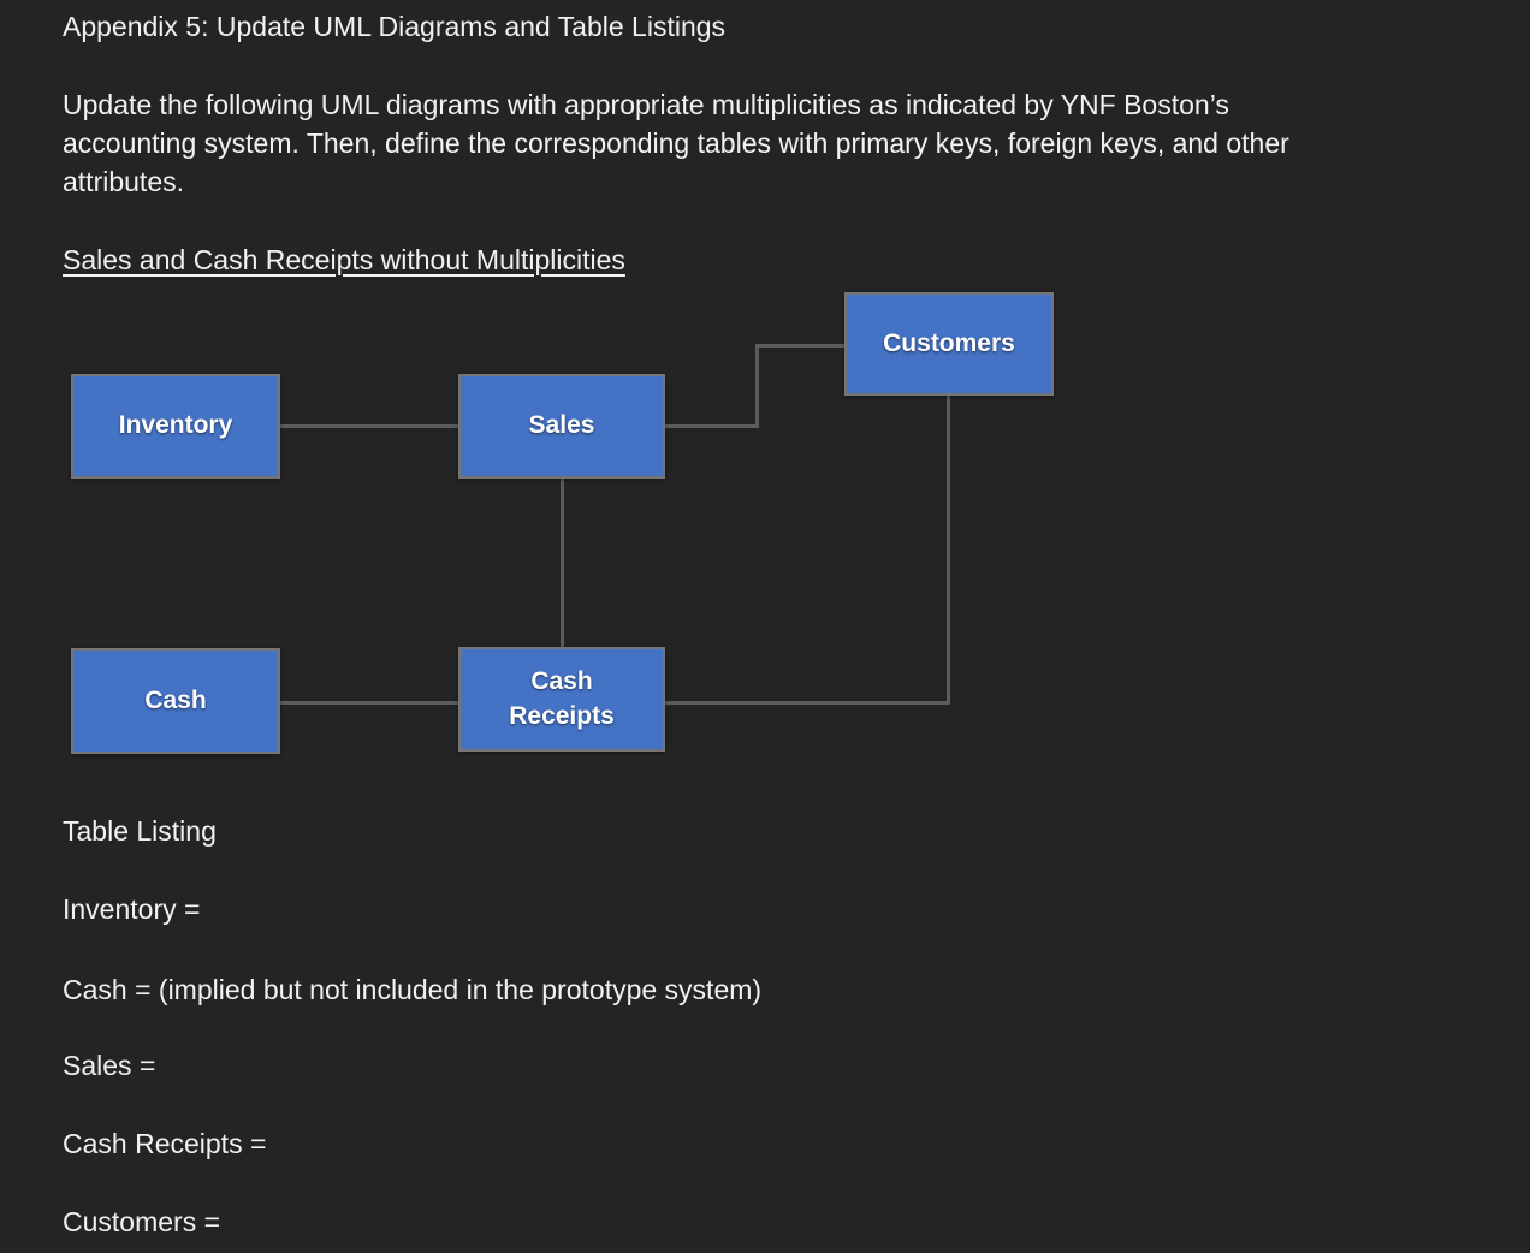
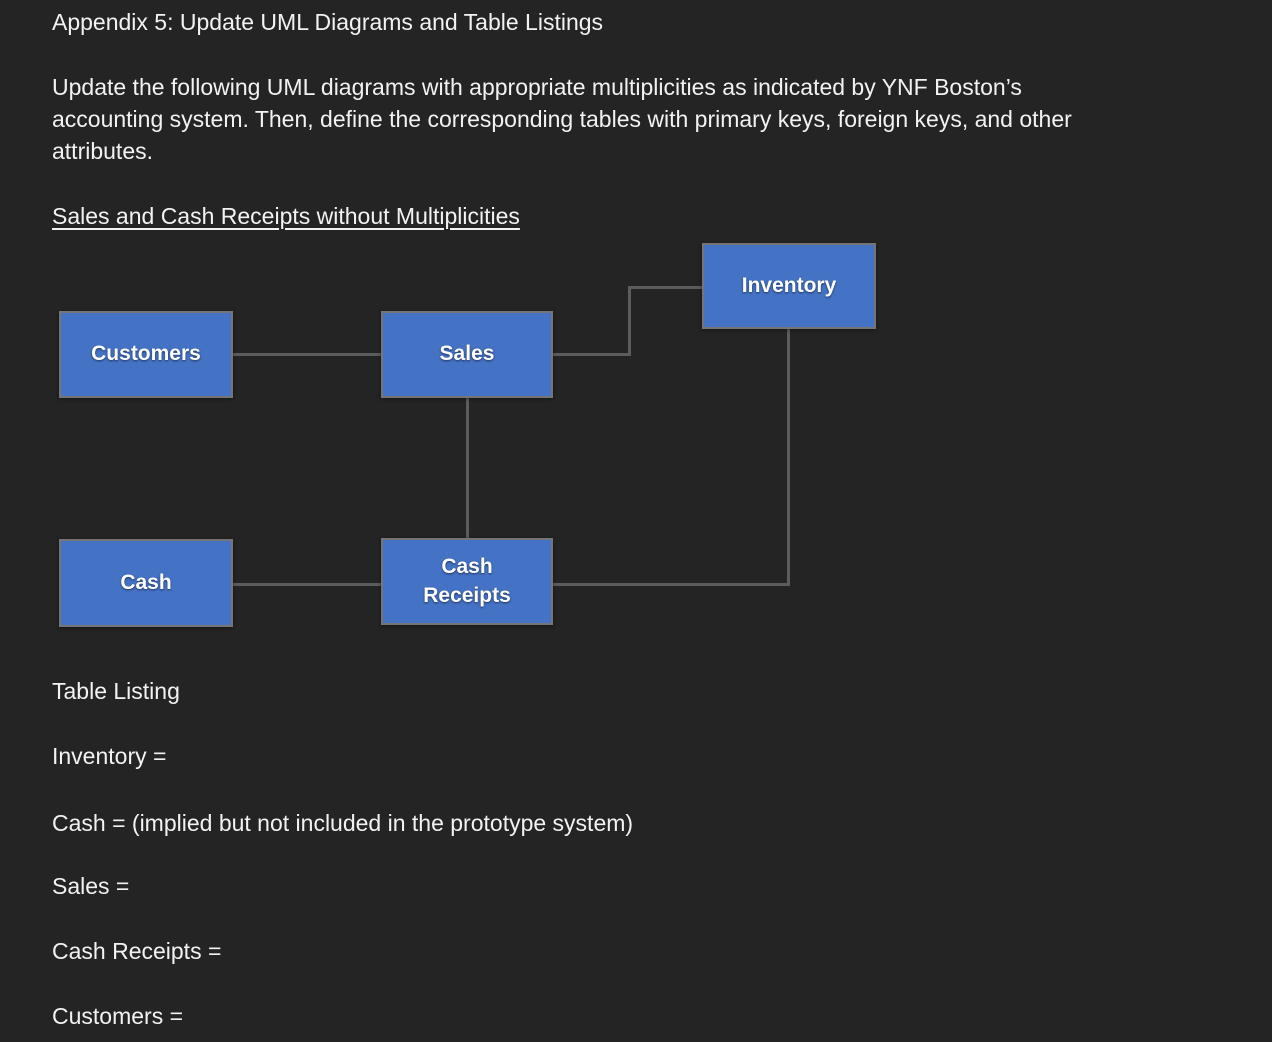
  Appendix 5: Update UML Diagrams and Table Listings
  Update the following UML diagrams with appropriate multiplicities as indicated by YNF Boston’s
  accounting system. Then, define the corresponding tables with primary keys, foreign keys, and other
  attributes.
  Sales and Cash Receipts without Multiplicities
- Inventory
+ Customers
  Sales
- Customers
+ Inventory
  Cash
  Cash
  Receipts
  Table Listing
  Inventory =
  Cash = (implied but not included in the prototype system)
  Sales =
  Cash Receipts =
  Customers =
